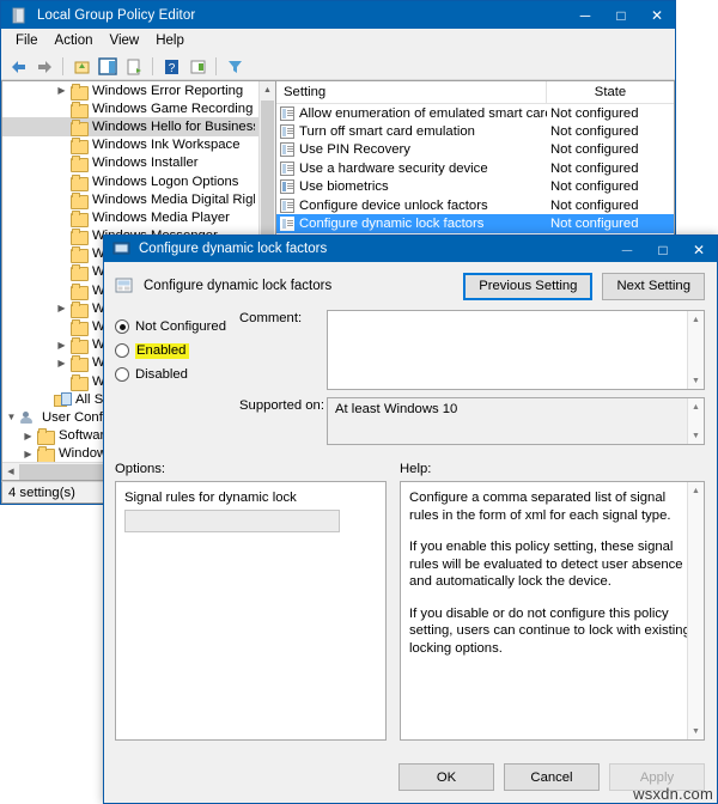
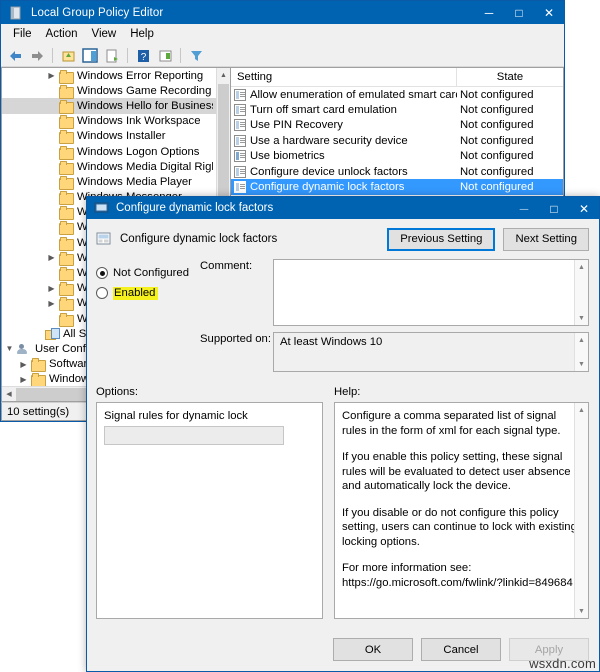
  Local Group Policy Editor
  ─
  □
  ✕
  File
  Action
  View
  Help
  ?
  ▶
  Windows Error Reporting
  Windows Game Recording
  Windows Hello for Busines
  Windows Ink Workspace
  Windows Installer
  Windows Logon Options
  Windows Media Digital Rig
  Windows Media Player
  W
  W
  ▶
  W
  W
  ▶
  W
  ▶
  W
  W
  All S
  ▼
  User Conf
  ▶
  Softwa
  ▶
  Windo
  Setting
  State
  Allow enumeration of emulated smart car
  Not configured
  Turn off smart card emulation
  Not configured
  Use PIN Recovery
  Not configured
  Use a hardware security device
  Not configured
  Use biometrics
  Not configured
  Configure device unlock factors
  Not configured
  Configure dynamic lock factors
  Not configured
- 4 setting(s)
+ 10 setting(s)
  Configure dynamic lock factors
  ─
  □
  ✕
  Configure dynamic lock factors
  Previous Setting
  Next Setting
  Not Configured
  Enabled
- Disabled
  Comment:
  Supported on:
  At least Windows 10
  Options:
  Help:
  Signal rules for dynamic lock
  Configure a comma separated list of signal rules in the form of xml for each signal type.
  If you enable this policy setting, these signal rules will be evaluated to detect user absence and automatically lock the device.
  If you disable or do not configure this policy setting, users can continue to lock with existin locking options.
+ For more information see: https://go.microsoft.com/fwlink/?linkid=849684
  OK
  Cancel
  Apply
  wsxdn.com
